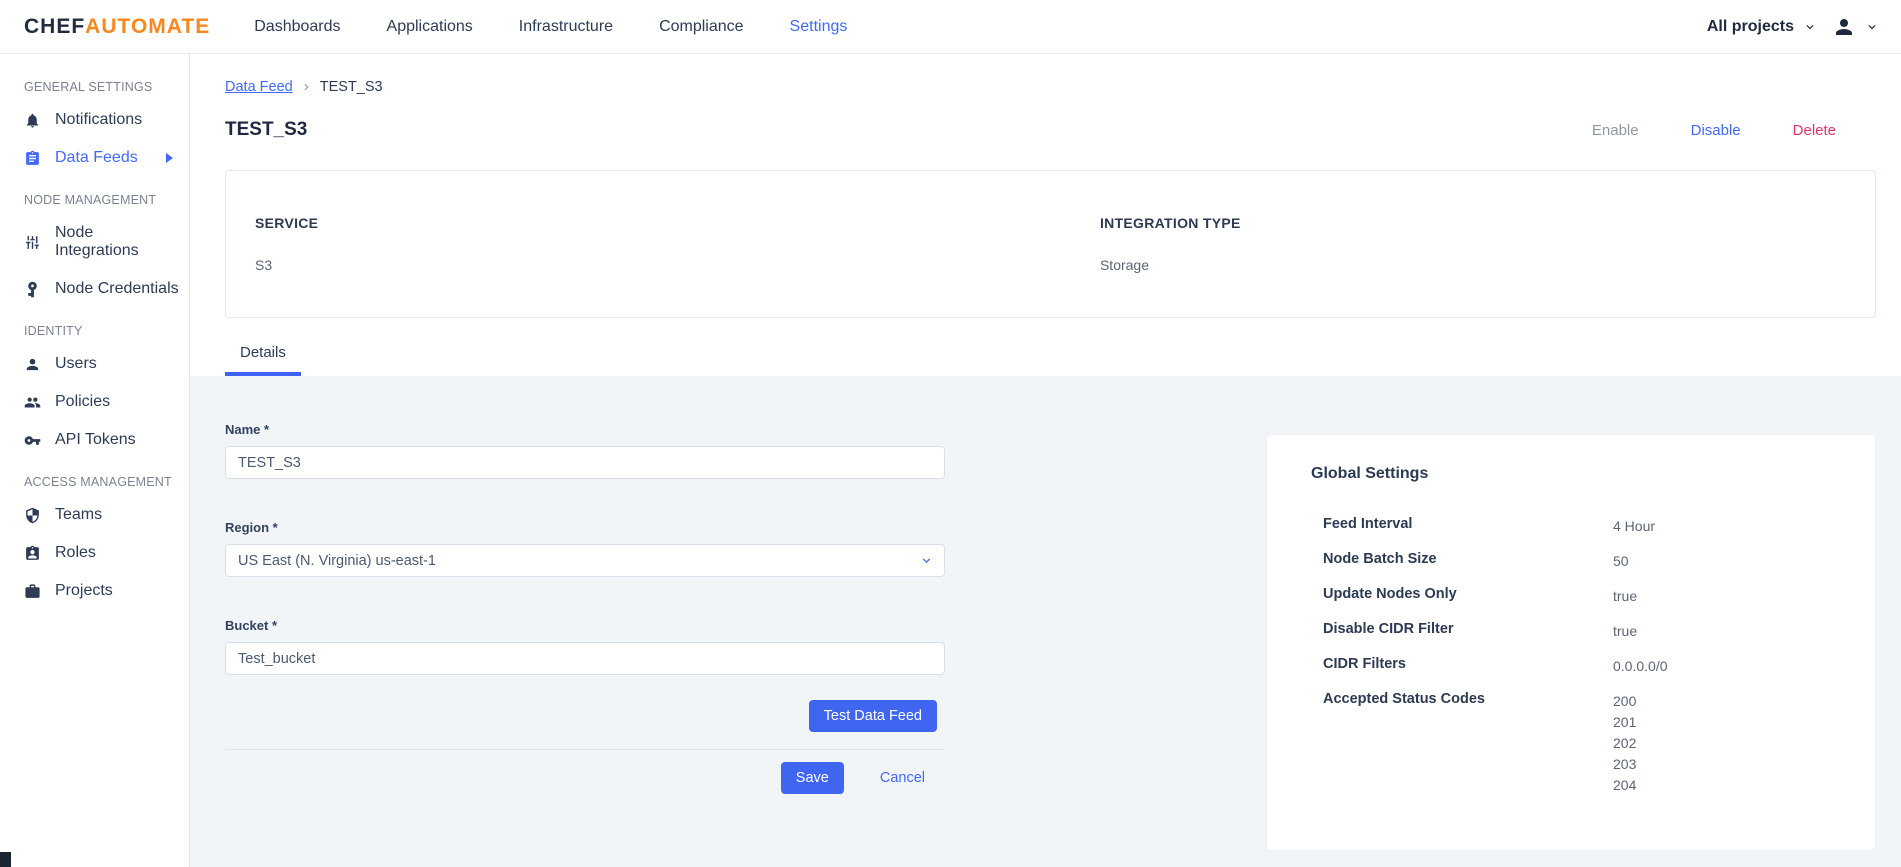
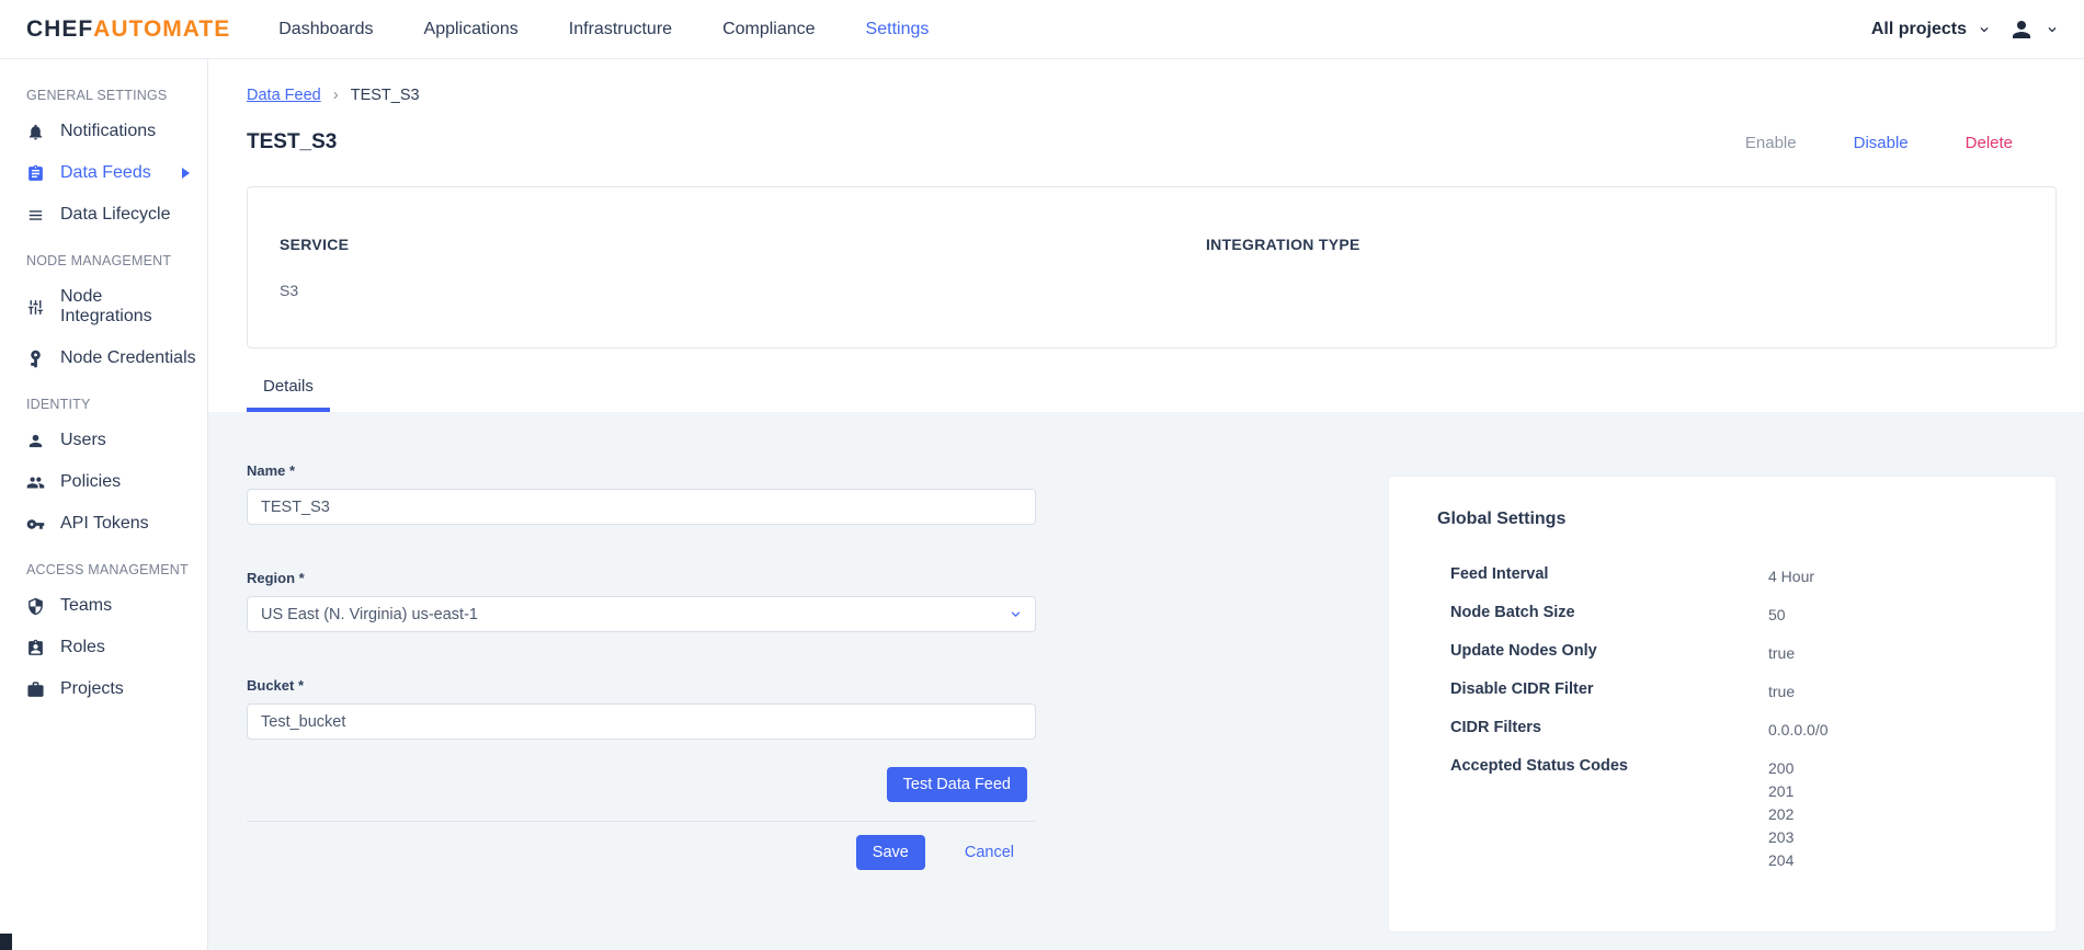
  CHEFAUTOMATE
  Dashboards
  Applications
  Infrastructure
  Compliance
  Settings
  All projects
  GENERAL SETTINGS
  Notifications
  Data Feeds
+ Data Lifecycle
  NODE MANAGEMENT
  Node Integrations
  Node Credentials
  IDENTITY
  Users
  Policies
  API Tokens
  ACCESS MANAGEMENT
  Teams
  Roles
  Projects
  Data Feed
  ›
  TEST_S3
  TEST_S3
  Enable
  Disable
  Delete
  SERVICE
  S3
  INTEGRATION TYPE
- Storage
  Details
  Name *
  TEST_S3
  Region *
  US East (N. Virginia) us-east-1
  Bucket *
  Test_bucket
  Test Data Feed
  Save
  Cancel
  Global Settings
  Feed Interval
  4 Hour
  Node Batch Size
  50
  Update Nodes Only
  true
  Disable CIDR Filter
  true
  CIDR Filters
  0.0.0.0/0
  Accepted Status Codes
  200
  201
  202
  203
  204
